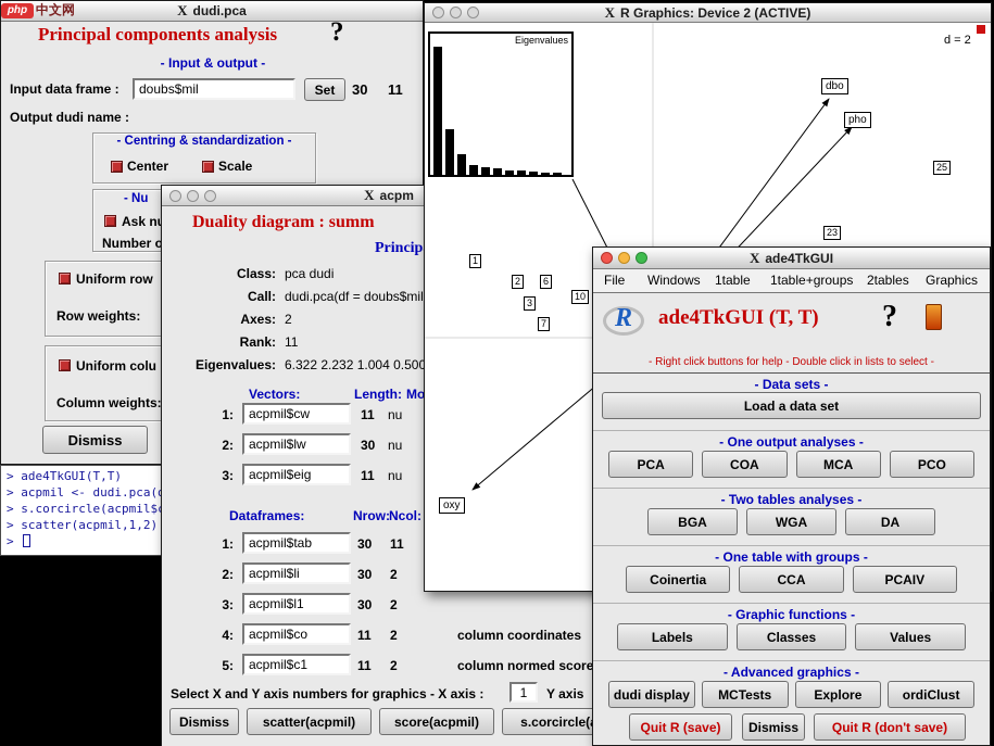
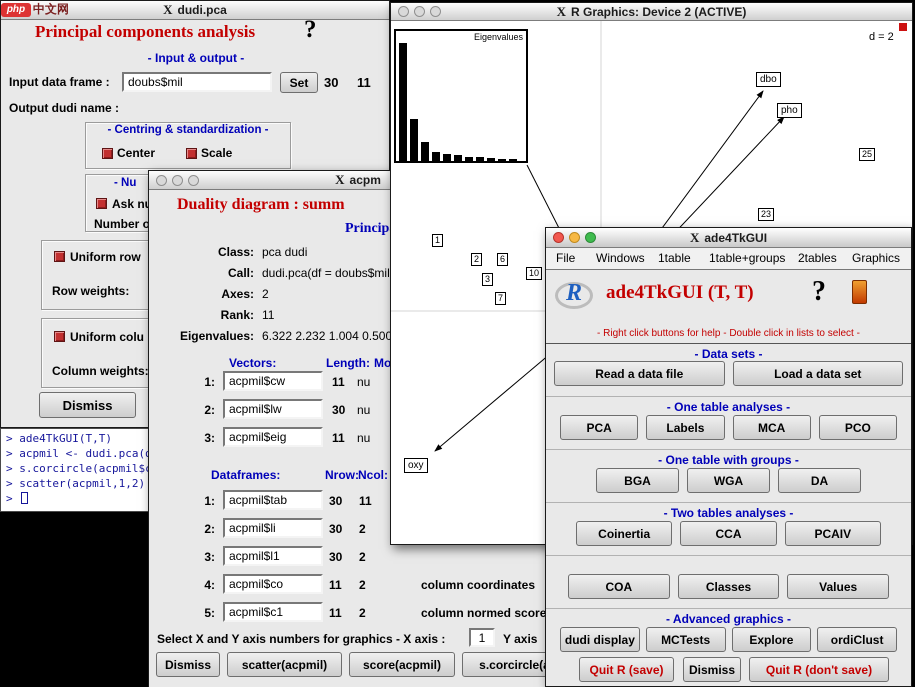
  X
  dudi.pca
  Principal components analysis
  ?
  - Input & output -
  Input data frame :
  doubs$mil
  Set
  30
  11
  Output dudi name :
  - Centring & standardization -
  Center
  Scale
  - Nu
  Ask n
  Number o
  Uniform row
  Row weights:
  Uniform colu
  Column weights:
  Dismiss
  > ade4TkGUI(T,T)
  > acpmil <- dudi.pca(
  > s.corcircle(acpmil$
  > scatter(acpmil,1,2)
  >
  X
  acpm
  Duality diagram : summ
  Princip
  Class:
  pca dudi
  Call:
  dudi.pca(df = doubs$mil
  Axes:
  2
  Rank:
  11
  Eigenvalues:
  6.322 2.232 1.004 0.500
  Vectors:
  Length:
  Mo
  1:
  acpmil$cw
  11
  nu
  2:
  acpmil$lw
  30
  nu
  3:
  acpmil$eig
  11
  nu
  Dataframes:
  Nrow:
  Ncol:
  1:
  acpmil$tab
  30
  11
  2:
  acpmil$li
  30
  2
  3:
  acpmil$l1
  30
  2
  4:
  acpmil$co
  11
  2
  column coordinates
  5:
  acpmil$c1
  11
  2
  column normed score
  Select X and Y axis numbers for graphics - X axis :
  1
  Y axis
  Dismiss
  scatter(acpmil)
  score(acpmil)
  s.corcircle(
  X
  R Graphics: Device 2 (ACTIVE)
  d = 2
  Eigenvalues
  1
  2
  6
  3
  7
  10
  25
  23
  dbo
  pho
  oxy
  X
  ade4TkGUI
  File
  Windows
  1table
  1table+groups
  2tables
  Graphics
  R
  ade4TkGUI (T, T)
  ?
  - Right click buttons for help - Double click in lists to select -
  - Data sets -
+ Read a data file
  Load a data set
- - One output analyses -
+ - One table analyses -
  PCA
- COA
+ Labels
  MCA
  PCO
- - Two tables analyses -
+ - One table with groups -
  BGA
  WGA
  DA
- - One table with groups -
+ - Two tables analyses -
  Coinertia
  CCA
  PCAIV
- - Graphic functions -
- Labels
+ COA
  Classes
  Values
  - Advanced graphics -
  dudi display
  MCTests
  Explore
  ordiClust
  Quit R (save)
  Dismiss
  Quit R (don't save)
  php
  中文网
